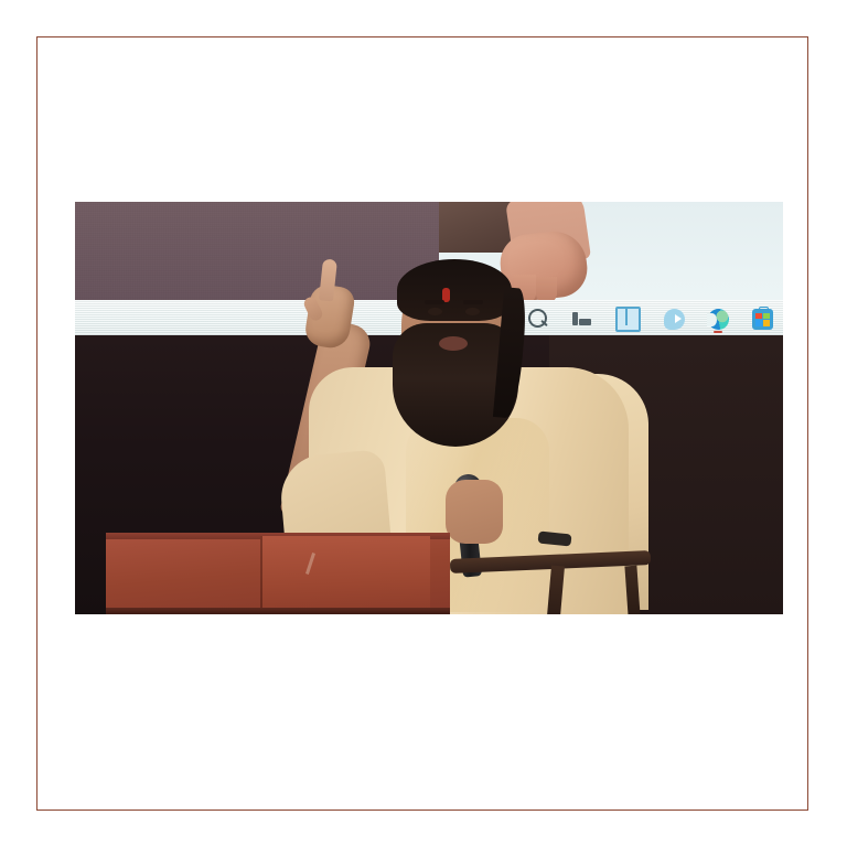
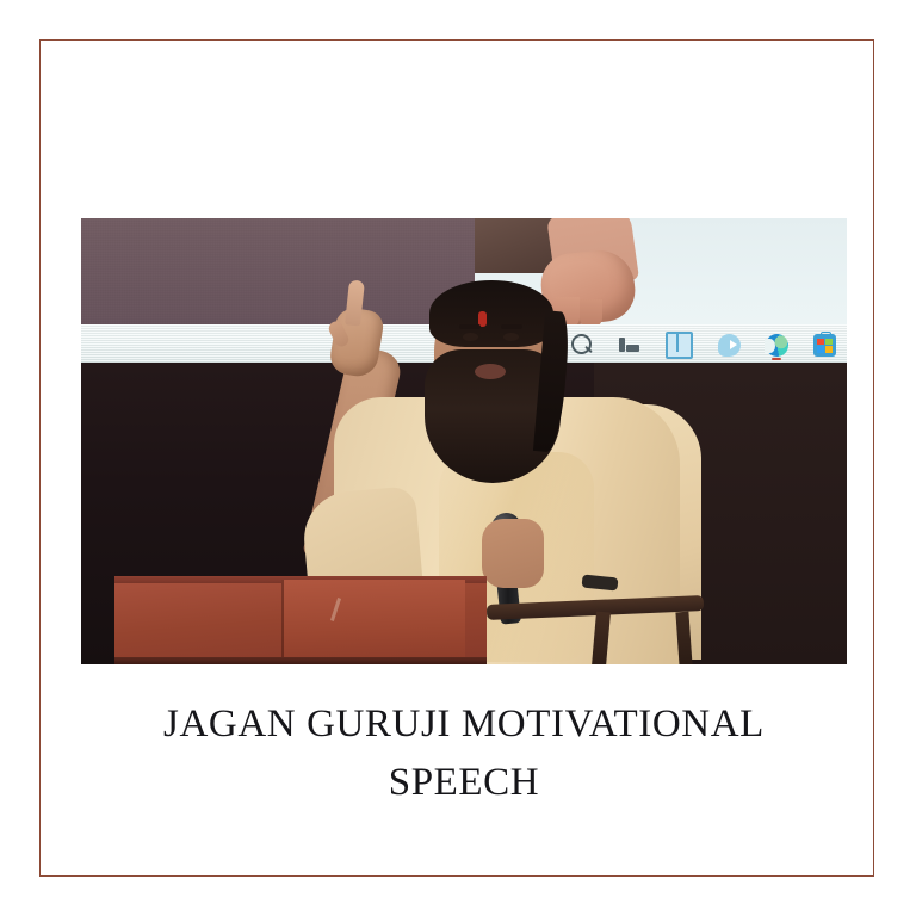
+ JAGAN GURUJI MOTIVATIONAL
+ SPEECH
